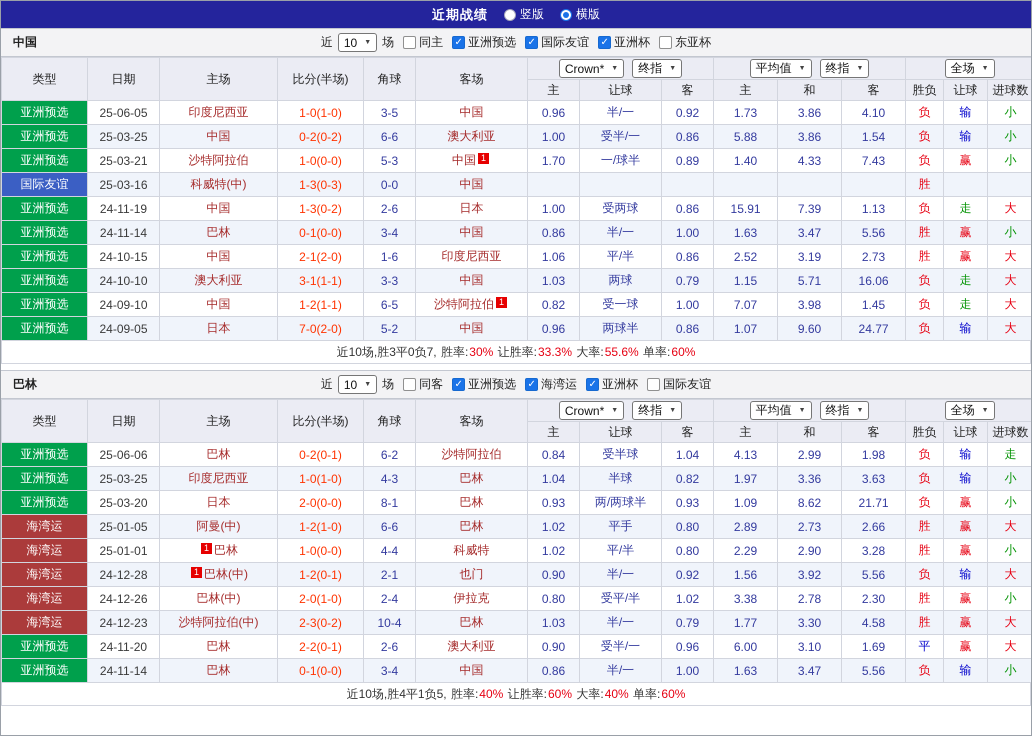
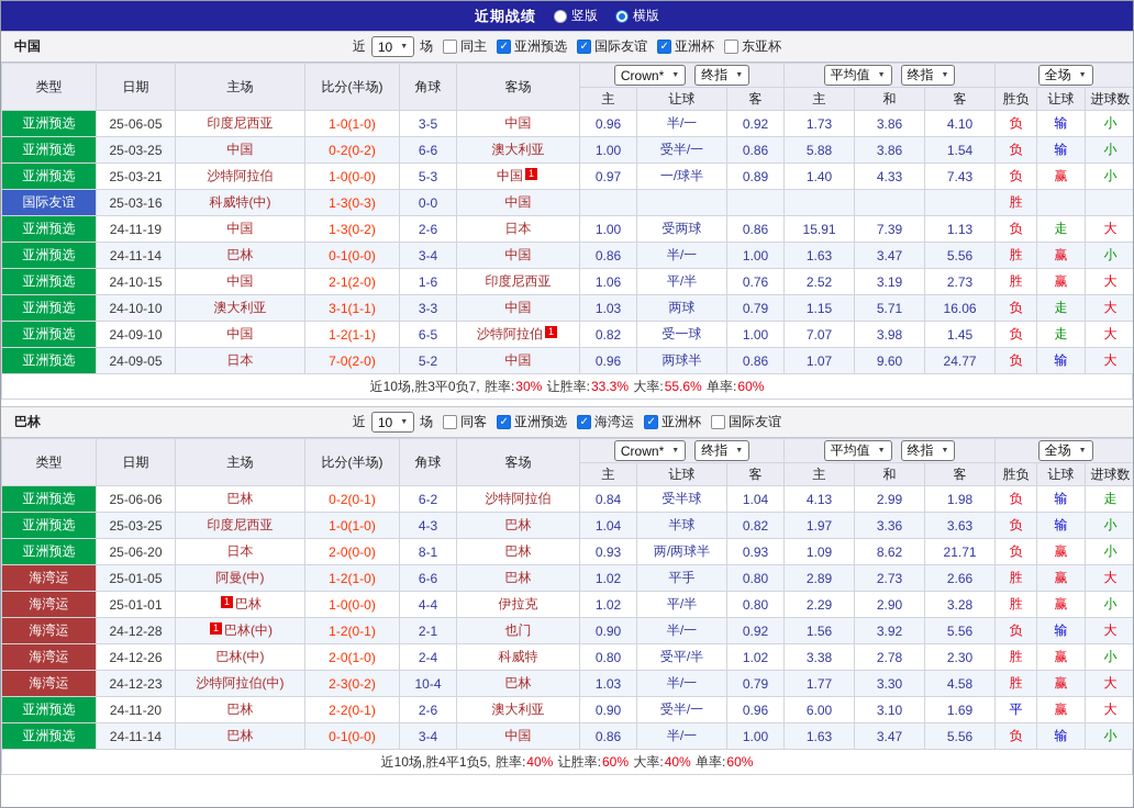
  近期战绩
  竖版
  横版
  中国
  近
  10
  场
  同主
  ✓
  亚洲预选
  ✓
  国际友谊
  ✓
  亚洲杯
  东亚杯
  类型	日期	主场	比分(半场)	角球	客场	Crown* 终指	平均值 终指	全场
  主	让球	客	主	和	客	胜负	让球	进球数
  亚洲预选	25-06-05	印度尼西亚	1-0(1-0)	3-5	中国	0.96	半/一	0.92	1.73	3.86	4.10	负	输	小
  亚洲预选	25-03-25	中国	0-2(0-2)	6-6	澳大利亚	1.00	受半/一	0.86	5.88	3.86	1.54	负	输	小
- 亚洲预选	25-03-21	沙特阿拉伯	1-0(0-0)	5-3	中国 1	1.70	一/球半	0.89	1.40	4.33	7.43	负	赢	小
+ 亚洲预选	25-03-21	沙特阿拉伯	1-0(0-0)	5-3	中国 1	0.97	一/球半	0.89	1.40	4.33	7.43	负	赢	小
  国际友谊	25-03-16	科威特(中)	1-3(0-3)	0-0	中国							胜
  亚洲预选	24-11-19	中国	1-3(0-2)	2-6	日本	1.00	受两球	0.86	15.91	7.39	1.13	负	走	大
  亚洲预选	24-11-14	巴林	0-1(0-0)	3-4	中国	0.86	半/一	1.00	1.63	3.47	5.56	胜	赢	小
- 亚洲预选	24-10-15	中国	2-1(2-0)	1-6	印度尼西亚	1.06	平/半	0.86	2.52	3.19	2.73	胜	赢	大
+ 亚洲预选	24-10-15	中国	2-1(2-0)	1-6	印度尼西亚	1.06	平/半	0.76	2.52	3.19	2.73	胜	赢	大
  亚洲预选	24-10-10	澳大利亚	3-1(1-1)	3-3	中国	1.03	两球	0.79	1.15	5.71	16.06	负	走	大
  亚洲预选	24-09-10	中国	1-2(1-1)	6-5	沙特阿拉伯 1	0.82	受一球	1.00	7.07	3.98	1.45	负	走	大
  亚洲预选	24-09-05	日本	7-0(2-0)	5-2	中国	0.96	两球半	0.86	1.07	9.60	24.77	负	输	大
  近10场,胜3平0负7,
  胜率:
  30%
  让胜率:
  33.3%
  大率:
  55.6%
  单率:
  60%
  巴林
  近
  10
  场
  同客
  ✓
  亚洲预选
  ✓
  海湾运
  ✓
  亚洲杯
  国际友谊
  类型	日期	主场	比分(半场)	角球	客场	Crown* 终指	平均值 终指	全场
  主	让球	客	主	和	客	胜负	让球	进球数
  亚洲预选	25-06-06	巴林	0-2(0-1)	6-2	沙特阿拉伯	0.84	受半球	1.04	4.13	2.99	1.98	负	输	走
  亚洲预选	25-03-25	印度尼西亚	1-0(1-0)	4-3	巴林	1.04	半球	0.82	1.97	3.36	3.63	负	输	小
- 亚洲预选	25-03-20	日本	2-0(0-0)	8-1	巴林	0.93	两/两球半	0.93	1.09	8.62	21.71	负	赢	小
+ 亚洲预选	25-06-20	日本	2-0(0-0)	8-1	巴林	0.93	两/两球半	0.93	1.09	8.62	21.71	负	赢	小
  海湾运	25-01-05	阿曼(中)	1-2(1-0)	6-6	巴林	1.02	平手	0.80	2.89	2.73	2.66	胜	赢	大
- 海湾运	25-01-01	1 巴林	1-0(0-0)	4-4	科威特	1.02	平/半	0.80	2.29	2.90	3.28	胜	赢	小
+ 海湾运	25-01-01	1 巴林	1-0(0-0)	4-4	伊拉克	1.02	平/半	0.80	2.29	2.90	3.28	胜	赢	小
  海湾运	24-12-28	1 巴林(中)	1-2(0-1)	2-1	也门	0.90	半/一	0.92	1.56	3.92	5.56	负	输	大
- 海湾运	24-12-26	巴林(中)	2-0(1-0)	2-4	伊拉克	0.80	受平/半	1.02	3.38	2.78	2.30	胜	赢	小
+ 海湾运	24-12-26	巴林(中)	2-0(1-0)	2-4	科威特	0.80	受平/半	1.02	3.38	2.78	2.30	胜	赢	小
  海湾运	24-12-23	沙特阿拉伯(中)	2-3(0-2)	10-4	巴林	1.03	半/一	0.79	1.77	3.30	4.58	胜	赢	大
  亚洲预选	24-11-20	巴林	2-2(0-1)	2-6	澳大利亚	0.90	受半/一	0.96	6.00	3.10	1.69	平	赢	大
  亚洲预选	24-11-14	巴林	0-1(0-0)	3-4	中国	0.86	半/一	1.00	1.63	3.47	5.56	负	输	小
  近10场,胜4平1负5,
  胜率:
  40%
  让胜率:
  60%
  大率:
  40%
  单率:
  60%
